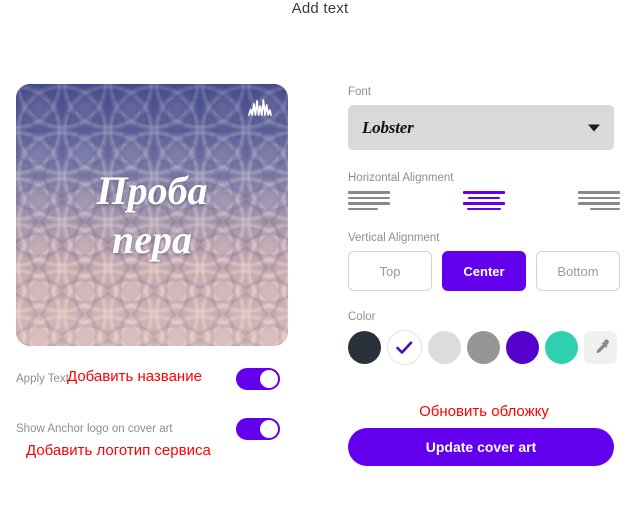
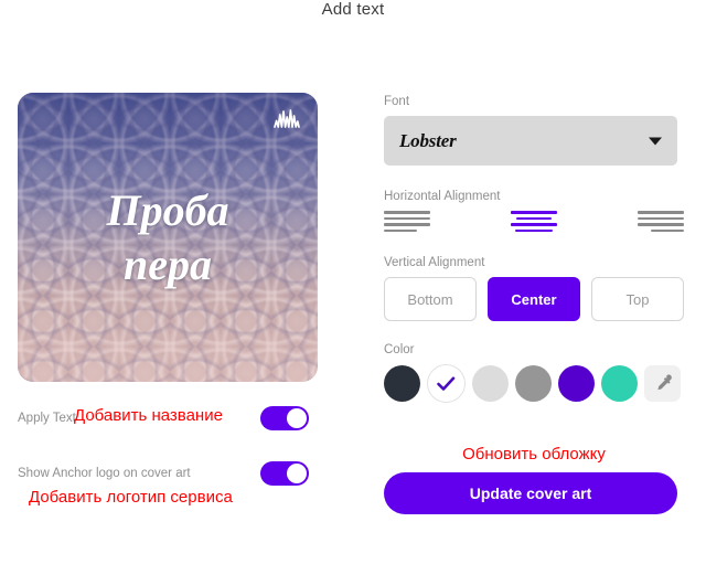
  Add text
  Проба
  пера
  Apply Text
  Show Anchor logo on cover art
  Добавить название
  Добавить логотип сервиса
  Font
  Lobster
  Horizontal Alignment
  Vertical Alignment
- Top
+ Bottom
  Center
- Bottom
+ Top
  Color
  Обновить обложку
  Update cover art
